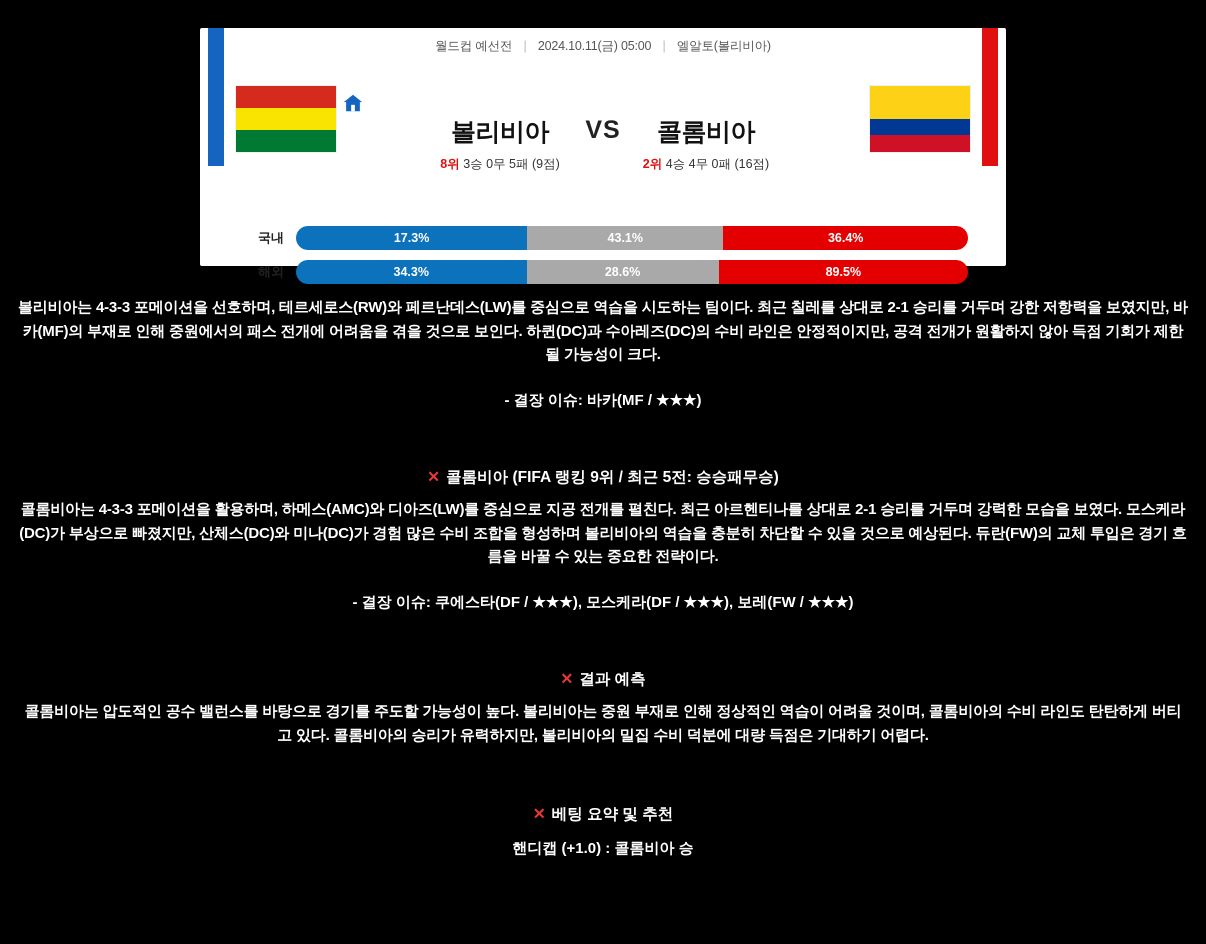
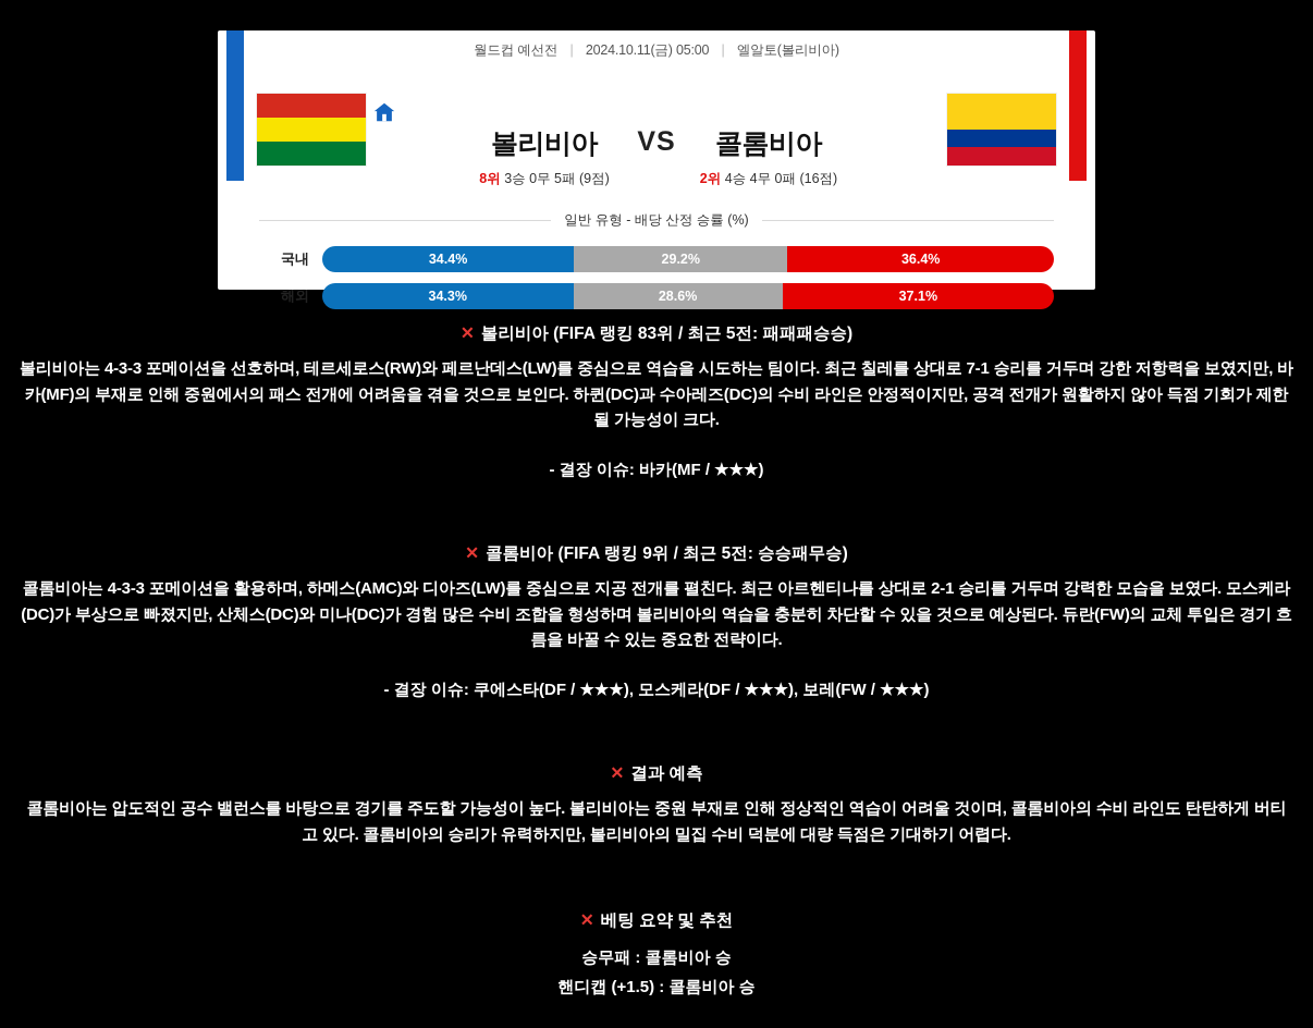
  월드컵 예선전 | 2024.10.11(금) 05:00 | 엘알토(볼리비아)
  볼리비아
  VS
  콜롬비아
  8위 3승 0무 5패 (9점)
  2위 4승 4무 0패 (16점)
+ 일반 유형 - 배당 산정 승률 (%)
  국내
- 17.3%
+ 34.4%
- 43.1%
+ 29.2%
  36.4%
  해외
  34.3%
  28.6%
- 89.5%
+ 37.1%
+ ✕ 볼리비아 (FIFA 랭킹 83위 / 최근 5전: 패패패승승)
- 볼리비아는 4-3-3 포메이션을 선호하며, 테르세로스(RW)와 페르난데스(LW)를 중심으로 역습을 시도하는 팀이다. 최근 칠레를 상대로 2-1 승리를 거두며 강한 저항력을 보였지만, 바카(MF)의 부재로 인해 중원에서의 패스 전개에 어려움을 겪을 것으로 보인다. 하퀸(DC)과 수아레즈(DC)의 수비 라인은 안정적이지만, 공격 전개가 원활하지 않아 득점 기회가 제한될 가능성이 크다.
+ 볼리비아는 4-3-3 포메이션을 선호하며, 테르세로스(RW)와 페르난데스(LW)를 중심으로 역습을 시도하는 팀이다. 최근 칠레를 상대로 7-1 승리를 거두며 강한 저항력을 보였지만, 바카(MF)의 부재로 인해 중원에서의 패스 전개에 어려움을 겪을 것으로 보인다. 하퀸(DC)과 수아레즈(DC)의 수비 라인은 안정적이지만, 공격 전개가 원활하지 않아 득점 기회가 제한될 가능성이 크다.
  - 결장 이슈: 바카(MF / ★★★)
  ✕ 콜롬비아 (FIFA 랭킹 9위 / 최근 5전: 승승패무승)
  콜롬비아는 4-3-3 포메이션을 활용하며, 하메스(AMC)와 디아즈(LW)를 중심으로 지공 전개를 펼친다. 최근 아르헨티나를 상대로 2-1 승리를 거두며 강력한 모습을 보였다. 모스케라(DC)가 부상으로 빠졌지만, 산체스(DC)와 미나(DC)가 경험 많은 수비 조합을 형성하며 볼리비아의 역습을 충분히 차단할 수 있을 것으로 예상된다. 듀란(FW)의 교체 투입은 경기 흐름을 바꿀 수 있는 중요한 전략이다.
  - 결장 이슈: 쿠에스타(DF / ★★★), 모스케라(DF / ★★★), 보레(FW / ★★★)
  ✕ 결과 예측
  콜롬비아는 압도적인 공수 밸런스를 바탕으로 경기를 주도할 가능성이 높다. 볼리비아는 중원 부재로 인해 정상적인 역습이 어려울 것이며, 콜롬비아의 수비 라인도 탄탄하게 버티고 있다. 콜롬비아의 승리가 유력하지만, 볼리비아의 밀집 수비 덕분에 대량 득점은 기대하기 어렵다.
  ✕ 베팅 요약 및 추천
+ 승무패 : 콜롬비아 승
- 핸디캡 (+1.0) : 콜롬비아 승
+ 핸디캡 (+1.5) : 콜롬비아 승
